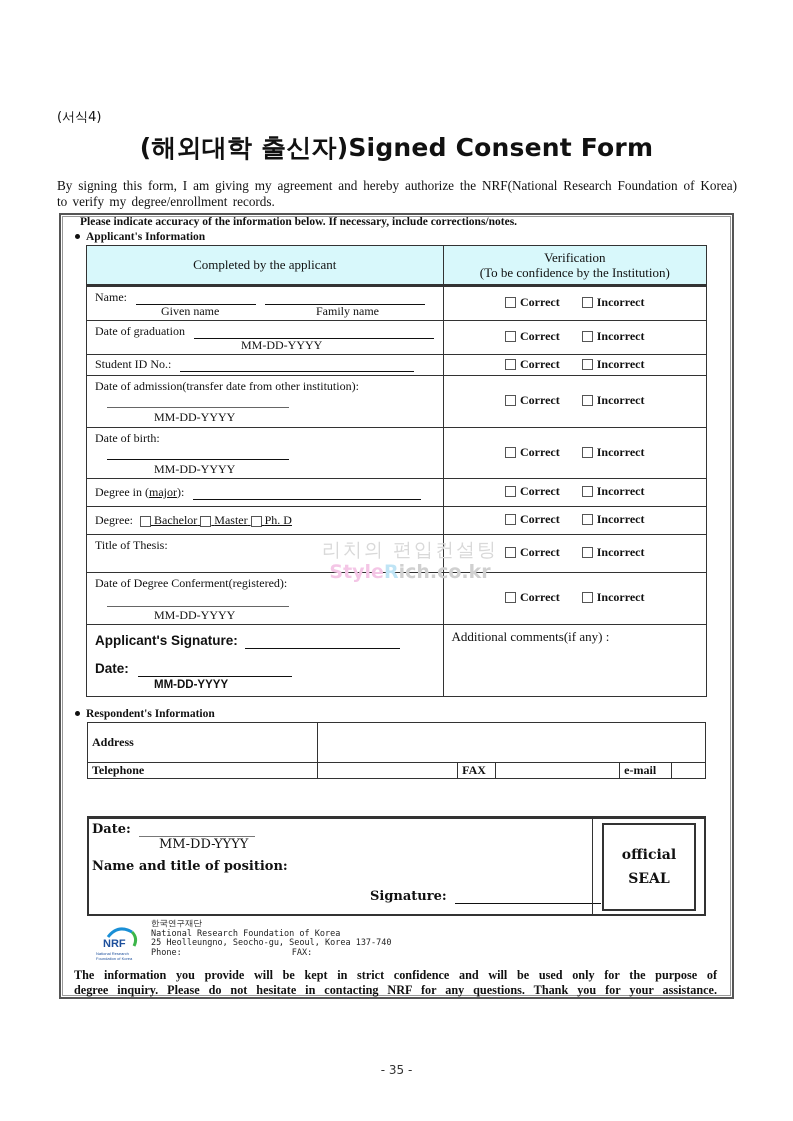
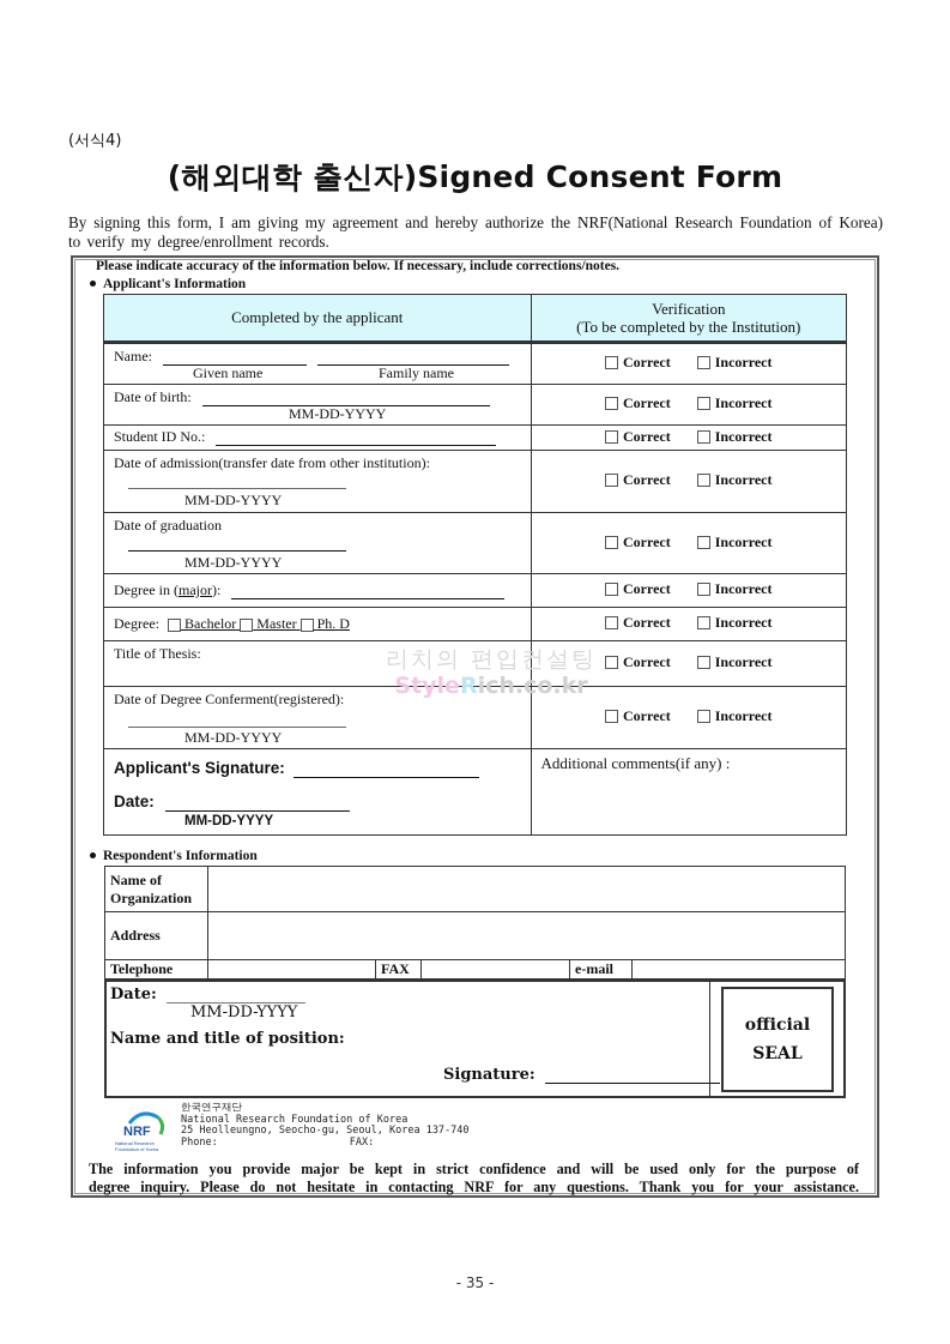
  (서식4)
  (해외대학 출신자)Signed Consent Form
  By signing this form, I am giving my agreement and hereby authorize the NRF(National Research Foundation of Korea) to verify my degree/enrollment records.
  Please indicate accuracy of the information below. If necessary, include corrections/notes.
  Applicant's Information
- Completed by the applicant	Verification (To be confidence by the Institution)
+ Completed by the applicant	Verification (To be completed by the Institution)
  Name: Given name Family name	Correct Incorrect
- Date of graduation MM-DD-YYYY	Correct Incorrect
+ Date of birth: MM-DD-YYYY	Correct Incorrect
  Student ID No.:	Correct Incorrect
  Date of admission(transfer date from other institution): MM-DD-YYYY	Correct Incorrect
- Date of birth: MM-DD-YYYY	Correct Incorrect
+ Date of graduation MM-DD-YYYY	Correct Incorrect
  Degree in (major):	Correct Incorrect
  Degree: Bachelor Master Ph. D	Correct Incorrect
  Title of Thesis:	Correct Incorrect
  Date of Degree Conferment(registered): MM-DD-YYYY	Correct Incorrect
  Applicant's Signature: Date: MM-DD-YYYY	Additional comments(if any) :
  리치의 편입컨설팅
  StyleRich.co.kr
  Respondent's Information
+ Name of Organization
  Address
  Telephone		FAX		e-mail
  Date:
  MM-DD-YYYY
  Name and title of position:
  Signature:
  official
  SEAL
  NRF
  한국연구재단
  National Research Foundation of Korea
  25 Heolleungno, Seocho-gu, Seoul, Korea 137-740
  Phone: FAX:
- The information you provide will be kept in strict confidence and will be used only for the purpose of
+ The information you provide major be kept in strict confidence and will be used only for the purpose of
  degree inquiry. Please do not hesitate in contacting NRF for any questions. Thank you for your assistance.
  - 35 -
